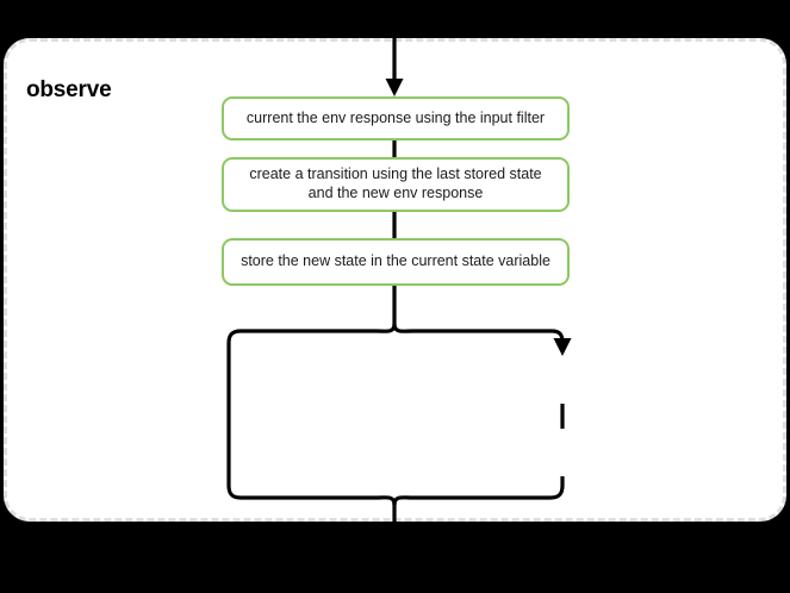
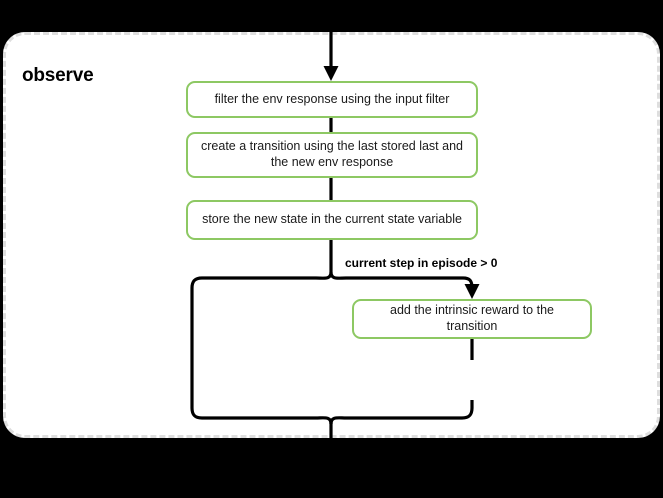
  observe
- current the env response using the input filter
+ filter the env response using the input filter
- create a transition using the last stored state and the new env response
+ create a transition using the last stored last and the new env response
  store the new state in the current state variable
+ add the intrinsic reward to the transition
+ current step in episode > 0
